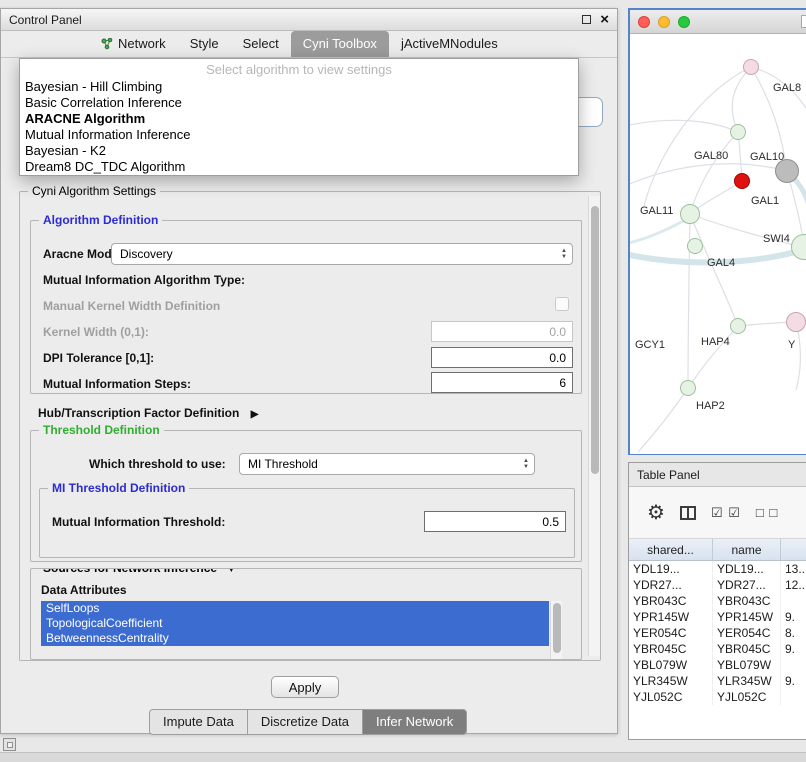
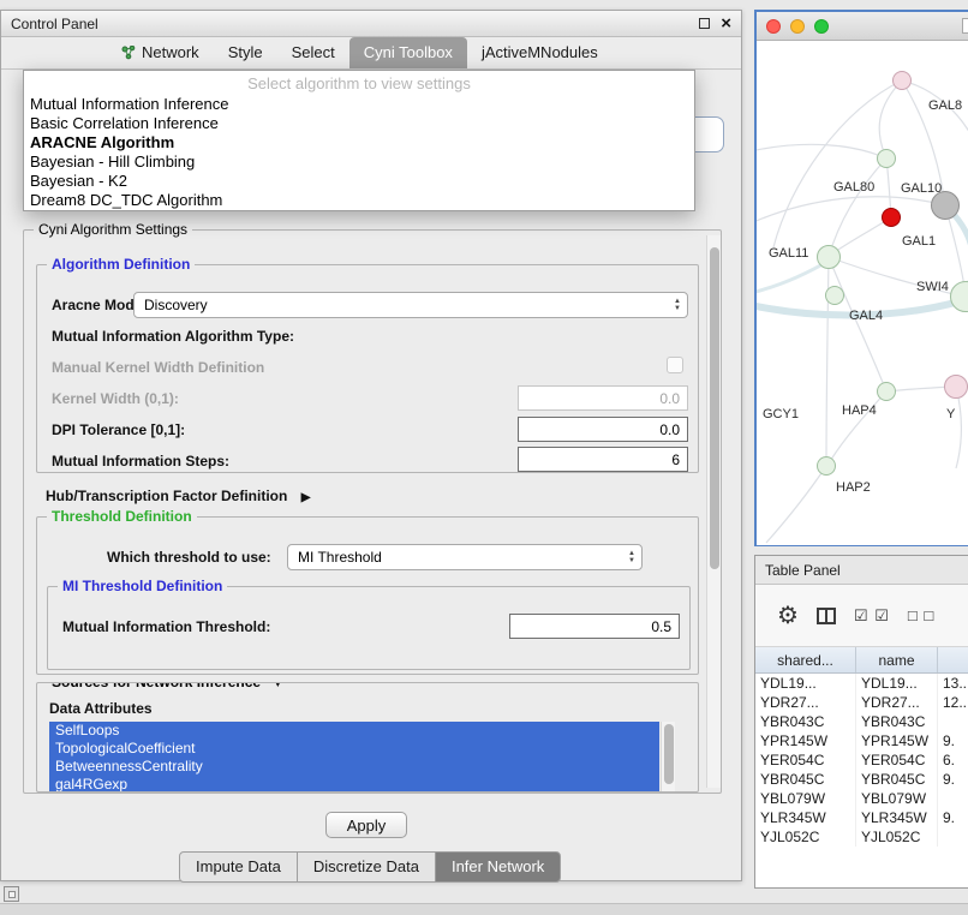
  Control Panel
  ×
  Network
  Style
  Select
  Cyni Toolbox
  jActiveMNodules
  Cyni Algorithm Settings
  Algorithm Definition
  Aracne Mod
  Discovery
  Mutual Information Algorithm Type:
  Manual Kernel Width Definition
  Kernel Width (0,1):
  0.0
  DPI Tolerance [0,1]:
  0.0
  Mutual Information Steps:
  6
  Hub/Transcription Factor Definition ▶
  Threshold Definition
  Which threshold to use:
  MI Threshold
  MI Threshold Definition
  Mutual Information Threshold:
  0.5
  Data Attributes
  SelfLoops
  TopologicalCoefficient
  BetweennessCentrality
+ gal4RGexp
  Apply
  Impute Data
  Discretize Data
  Infer Network
  Select algorithm to view settings
- Bayesian - Hill Climbing
+ Mutual Information Inference
  Basic Correlation Inference
  ARACNE Algorithm
- Mutual Information Inference
+ Bayesian - Hill Climbing
  Bayesian - K2
  Dream8 DC_TDC Algorithm
  GAL8
  GAL80
  GAL10
  GAL11
  GAL1
  SWI4
  GAL4
  GCY1
  HAP4
  Y
  HAP2
  Table Panel
  ⚙
  ☑ ☑
  □ □
  shared...
  name
  YDL19...
  YDL19...
  13..
  YDR27...
  YDR27...
  12..
  YBR043C
  YBR043C
  YPR145W
  YPR145W
  9.
  YER054C
  YER054C
- 8.
+ 6.
  YBR045C
  YBR045C
  9.
  YBL079W
  YBL079W
  YLR345W
  YLR345W
  9.
  YJL052C
  YJL052C
